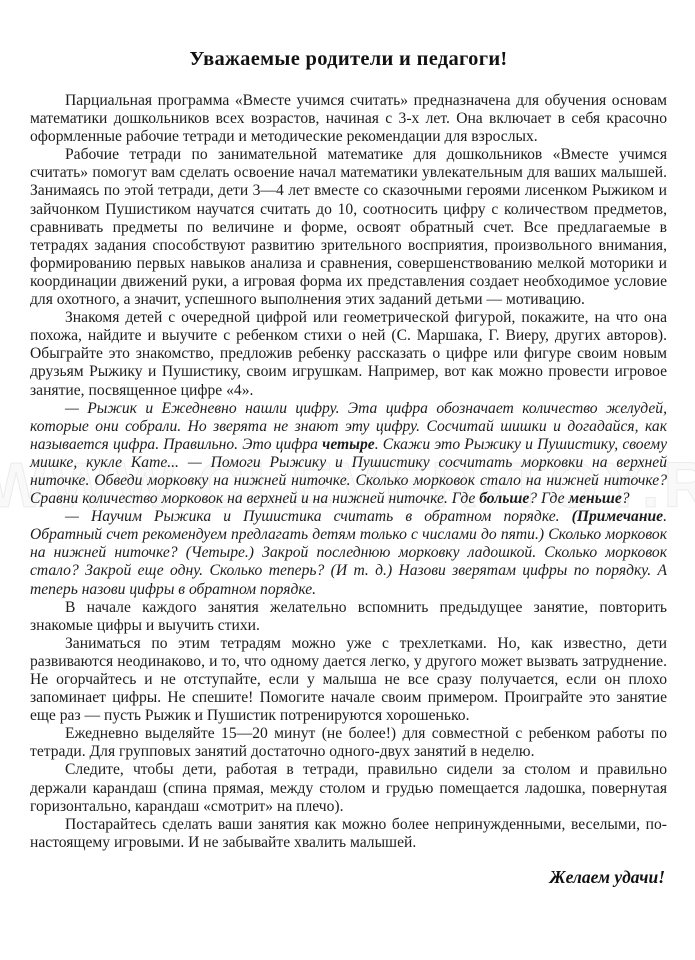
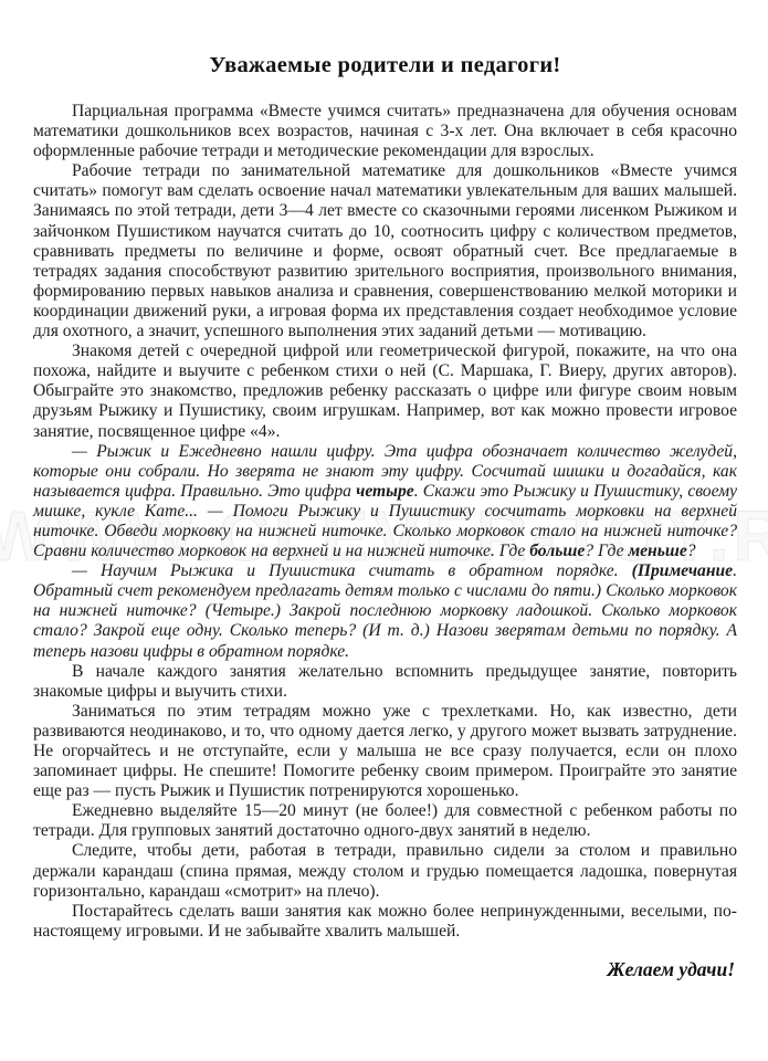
  WWW.CLEVER-TOY.R
  Уважаемые родители и педагоги!
  Парциальная программа «Вместе учимся считать» предназначена для обучения основам математики дошкольников всех возрастов, начиная с 3-х лет. Она включает в себя красочно оформленные рабочие тетради и методические рекомендации для взрослых.
  Рабочие тетради по занимательной математике для дошкольников «Вместе учимся считать» помогут вам сделать освоение начал математики увлекательным для ваших малышей. Занимаясь по этой тетради, дети 3—4 лет вместе со сказочными героями лисенком Рыжиком и зайчонком Пушистиком научатся считать до 10, соотносить цифру с количеством предметов, сравнивать предметы по величине и форме, освоят обратный счет. Все предлагаемые в тетрадях задания способствуют развитию зрительного восприятия, произвольного внимания, формированию первых навыков анализа и сравнения, совершенствованию мелкой моторики и координации движений руки, а игровая форма их представления создает необходимое условие для охотного, а значит, успешного выполнения этих заданий детьми — мотивацию.
  Знакомя детей с очередной цифрой или геометрической фигурой, покажите, на что она похожа, найдите и выучите с ребенком стихи о ней (С. Маршака, Г. Виеру, других авторов). Обыграйте это знакомство, предложив ребенку рассказать о цифре или фигуре своим новым друзьям Рыжику и Пушистику, своим игрушкам. Например, вот как можно провести игровое занятие, посвященное цифре «4».
  — Рыжик и Ежедневно нашли цифру. Эта цифра обозначает количество желудей, которые они собрали. Но зверята не знают эту цифру. Сосчитай шишки и догадайся, как называется цифра. Правильно. Это цифра четыре. Скажи это Рыжику и Пушистику, своему мишке, кукле Кате... — Помоги Рыжику и Пушистику сосчитать морковки на верхней ниточке. Обведи морковку на нижней ниточке. Сколько морковок стало на нижней ниточке? Сравни количество морковок на верхней и на нижней ниточке. Где больше? Где меньше?
- — Научим Рыжика и Пушистика считать в обратном порядке. (Примечание. Обратный счет рекомендуем предлагать детям только с числами до пяти.) Сколько морковок на нижней ниточке? (Четыре.) Закрой последнюю морковку ладошкой. Сколько морковок стало? Закрой еще одну. Сколько теперь? (И т. д.) Назови зверятам цифры по порядку. А теперь назови цифры в обратном порядке.
+ — Научим Рыжика и Пушистика считать в обратном порядке. (Примечание. Обратный счет рекомендуем предлагать детям только с числами до пяти.) Сколько морковок на нижней ниточке? (Четыре.) Закрой последнюю морковку ладошкой. Сколько морковок стало? Закрой еще одну. Сколько теперь? (И т. д.) Назови зверятам детьми по порядку. А теперь назови цифры в обратном порядке.
  В начале каждого занятия желательно вспомнить предыдущее занятие, повторить знакомые цифры и выучить стихи.
- Заниматься по этим тетрадям можно уже с трехлетками. Но, как известно, дети развиваются неодинаково, и то, что одному дается легко, у другого может вызвать затруднение. Не огорчайтесь и не отступайте, если у малыша не все сразу получается, если он плохо запоминает цифры. Не спешите! Помогите начале своим примером. Проиграйте это занятие еще раз — пусть Рыжик и Пушистик потренируются хорошенько.
+ Заниматься по этим тетрадям можно уже с трехлетками. Но, как известно, дети развиваются неодинаково, и то, что одному дается легко, у другого может вызвать затруднение. Не огорчайтесь и не отступайте, если у малыша не все сразу получается, если он плохо запоминает цифры. Не спешите! Помогите ребенку своим примером. Проиграйте это занятие еще раз — пусть Рыжик и Пушистик потренируются хорошенько.
  Ежедневно выделяйте 15—20 минут (не более!) для совместной с ребенком работы по тетради. Для групповых занятий достаточно одного-двух занятий в неделю.
  Следите, чтобы дети, работая в тетради, правильно сидели за столом и правильно держали карандаш (спина прямая, между столом и грудью помещается ладошка, повернутая горизонтально, карандаш «смотрит» на плечо).
  Постарайтесь сделать ваши занятия как можно более непринужденными, веселыми, по-настоящему игровыми. И не забывайте хвалить малышей.
  Желаем удачи!
